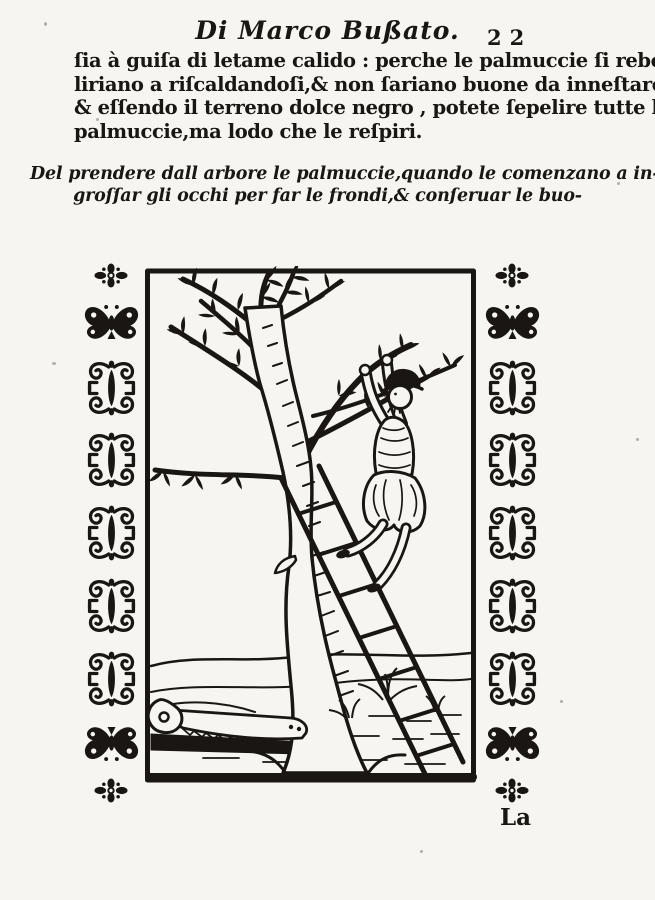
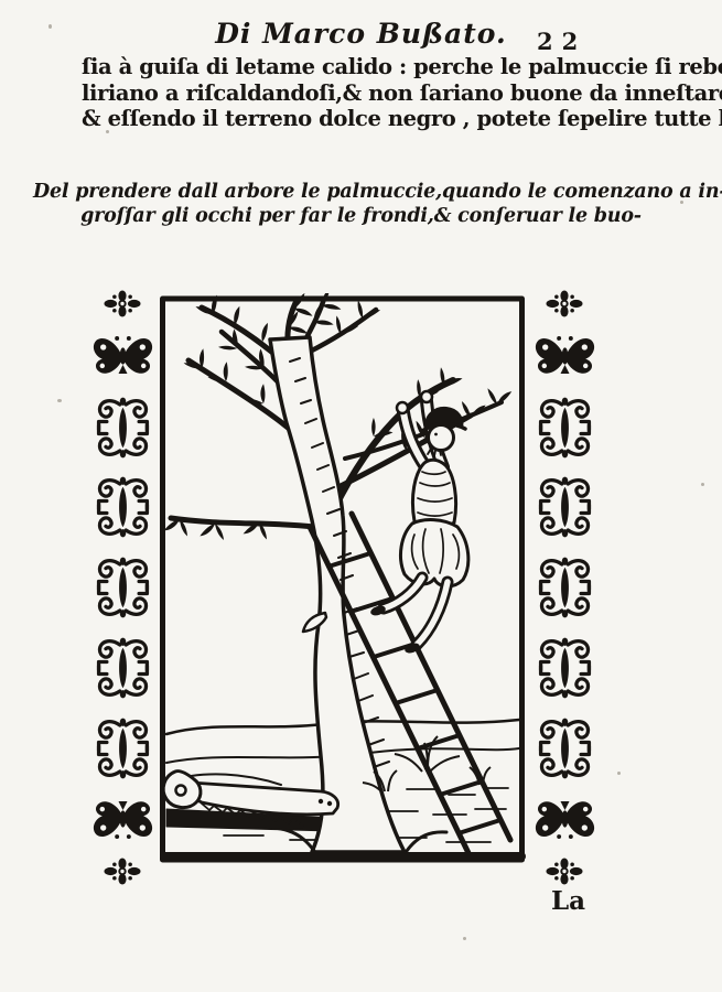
  Di Marco Bußato.
  22
  ſia à guiſa di letame calido : perche le palmuccie ſi reb
  liriano a riſcaldandoſi,& non ſariano buone da inneſtar
  & eſſendo il terreno dolce negro , potete ſepelire tutte
- palmuccie,ma lodo che le reſpiri.
  Del prendere dall arbore le palmuccie,quando le comenzano a in
  groſſar gli occhi per far le frondi,& conſeruar le buo-
  La
